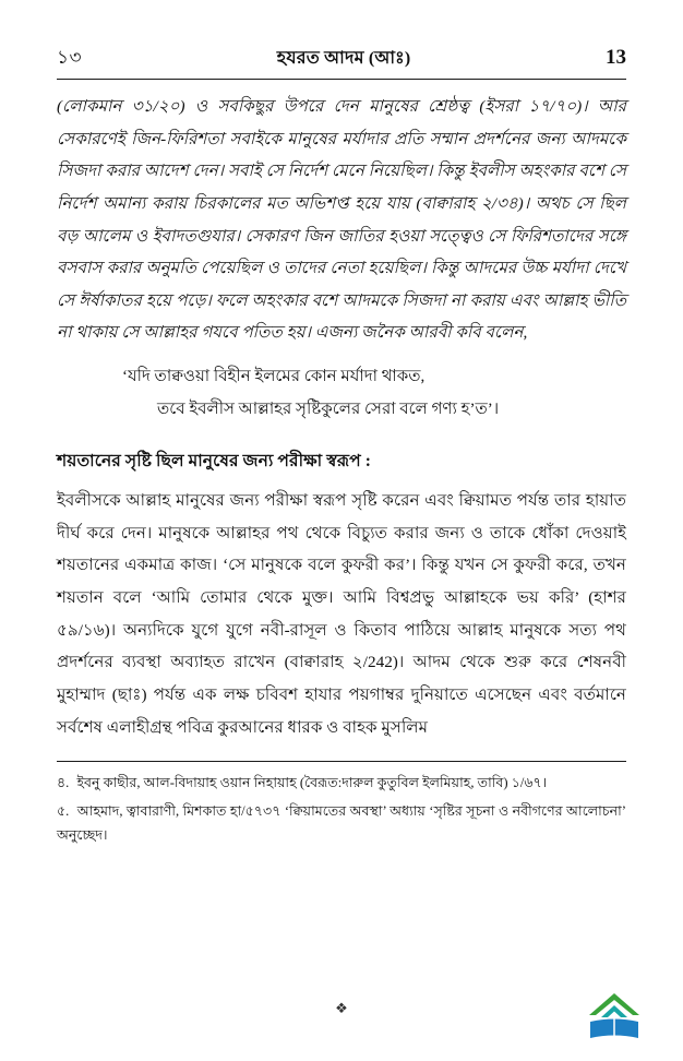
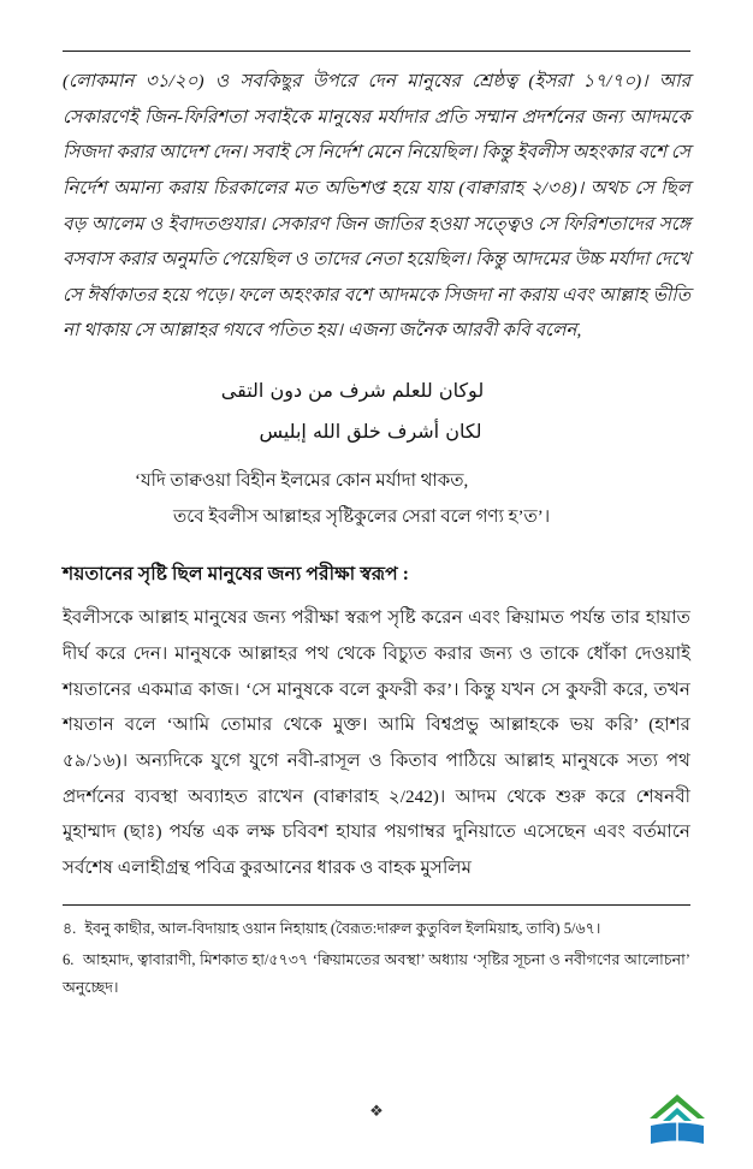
- ১৩
- হযরত আদম (আঃ)
- 13
  (লোকমান ৩১/২০) ও সবকিছুর উপরে দেন মানুষের শ্রেষ্ঠত্ব (ইসরা ১৭/৭০)। আর সেকারণেই জিন-ফিরিশতা সবাইকে মানুষের মর্যাদার প্রতি সম্মান প্রদর্শনের জন্য আদমকে সিজদা করার আদেশ দেন। সবাই সে নির্দেশ মেনে নিয়েছিল। কিন্তু ইবলীস অহংকার বশে সে নির্দেশ অমান্য করায় চিরকালের মত অভিশপ্ত হয়ে যায় (বাক্বারাহ ২/৩৪)। অথচ সে ছিল বড় আলেম ও ইবাদতগুযার। সেকারণ জিন জাতির হওয়া সত্ত্বেও সে ফিরিশতাদের সঙ্গে বসবাস করার অনুমতি পেয়েছিল ও তাদের নেতা হয়েছিল। কিন্তু আদমের উচ্চ মর্যাদা দেখে সে ঈর্ষাকাতর হয়ে পড়ে। ফলে অহংকার বশে আদমকে সিজদা না করায় এবং আল্লাহ ভীতি না থাকায় সে আল্লাহর গযবে পতিত হয়। এজন্য জনৈক আরবী কবি বলেন,
+ لوكان للعلم شرف من دون التقى
+ لكان أشرف خلق الله إبليس
  ‘যদি তাক্বওয়া বিহীন ইলমের কোন মর্যাদা থাকত,
  তবে ইবলীস আল্লাহর সৃষ্টিকুলের সেরা বলে গণ্য হ’ত’।
  শয়তানের সৃষ্টি ছিল মানুষের জন্য পরীক্ষা স্বরূপ :
  ইবলীসকে আল্লাহ মানুষের জন্য পরীক্ষা স্বরূপ সৃষ্টি করেন এবং ক্বিয়ামত পর্যন্ত তার হায়াত দীর্ঘ করে দেন। মানুষকে আল্লাহর পথ থেকে বিচ্যুত করার জন্য ও তাকে ধোঁকা দেওয়াই শয়তানের একমাত্র কাজ। ‘সে মানুষকে বলে কুফরী কর’। কিন্তু যখন সে কুফরী করে, তখন শয়তান বলে ‘আমি তোমার থেকে মুক্ত। আমি বিশ্বপ্রভু আল্লাহকে ভয় করি’ (হাশর ৫৯/১৬)। অন্যদিকে যুগে যুগে নবী-রাসূল ও কিতাব পাঠিয়ে আল্লাহ মানুষকে সত্য পথ প্রদর্শনের ব্যবস্থা অব্যাহত রাখেন (বাক্বারাহ ২/242)। আদম থেকে শুরু করে শেষনবী মুহাম্মাদ (ছাঃ) পর্যন্ত এক লক্ষ চবিবশ হাযার পয়গাম্বর দুনিয়াতে এসেছেন এবং বর্তমানে সর্বশেষ এলাহীগ্রন্থ পবিত্র কুরআনের ধারক ও বাহক মুসলিম
- ৪. ইবনু কাছীর, আল-বিদায়াহ ওয়ান নিহায়াহ (বৈরূত:দারুল কুতুবিল ইলমিয়াহ, তাবি) ১/৬৭।
+ ৪. ইবনু কাছীর, আল-বিদায়াহ ওয়ান নিহায়াহ (বৈরূত:দারুল কুতুবিল ইলমিয়াহ, তাবি) 5/৬৭।
- ৫. আহমাদ, ত্বাবারাণী, মিশকাত হা/৫৭৩৭ ‘ক্বিয়ামতের অবস্থা’ অধ্যায় ‘সৃষ্টির সূচনা ও নবীগণের আলোচনা’ অনুচ্ছেদ।
+ 6. আহমাদ, ত্বাবারাণী, মিশকাত হা/৫৭৩৭ ‘ক্বিয়ামতের অবস্থা’ অধ্যায় ‘সৃষ্টির সূচনা ও নবীগণের আলোচনা’ অনুচ্ছেদ।
  ❖
